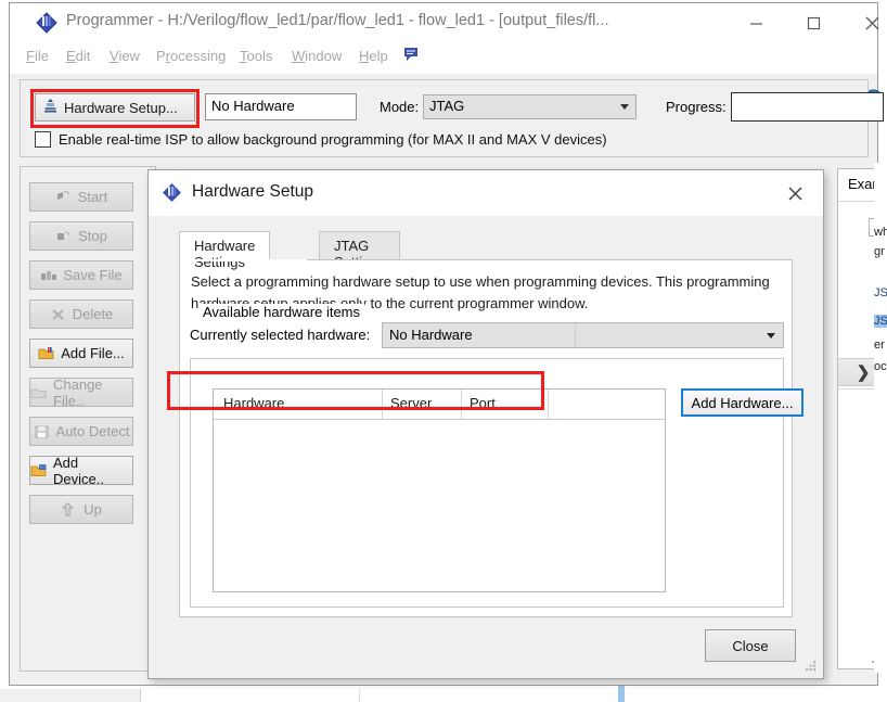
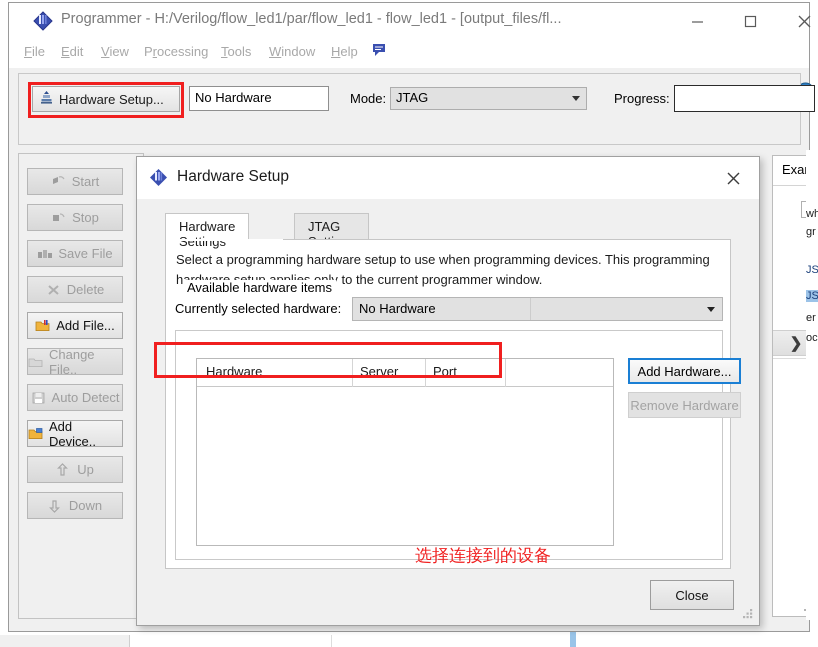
  Programmer - H:/Verilog/flow_led1/par/flow_led1 - flow_led1 - [output_files/fl...
  File
  Edit
  View
  Processing
  Tools
  Window
  Help
  Hardware Setup...
  No Hardware
  Mode:
  JTAG
  Progress:
- Enable real-time ISP to allow background programming (for MAX II and MAX V devices)
  Start
  Stop
  Save File
  Delete
  Add File...
  Change File..
  Auto Detect
  Add Device..
  Up
+ Down
  ❯
  wh
  gr
  JS
  JS
  er
  oc
  Hardware Setup
  Hardware Settings
  Select a programming hardware setup to use when programming devices. This programming h to the current programmer window.
  Currently selected hardware:
  No Hardware
  Hardware
  Server
  Port
  Add Hardware...
+ Remove Hardware
  Available hardware items
+ 选择连接到的设备
  Close
